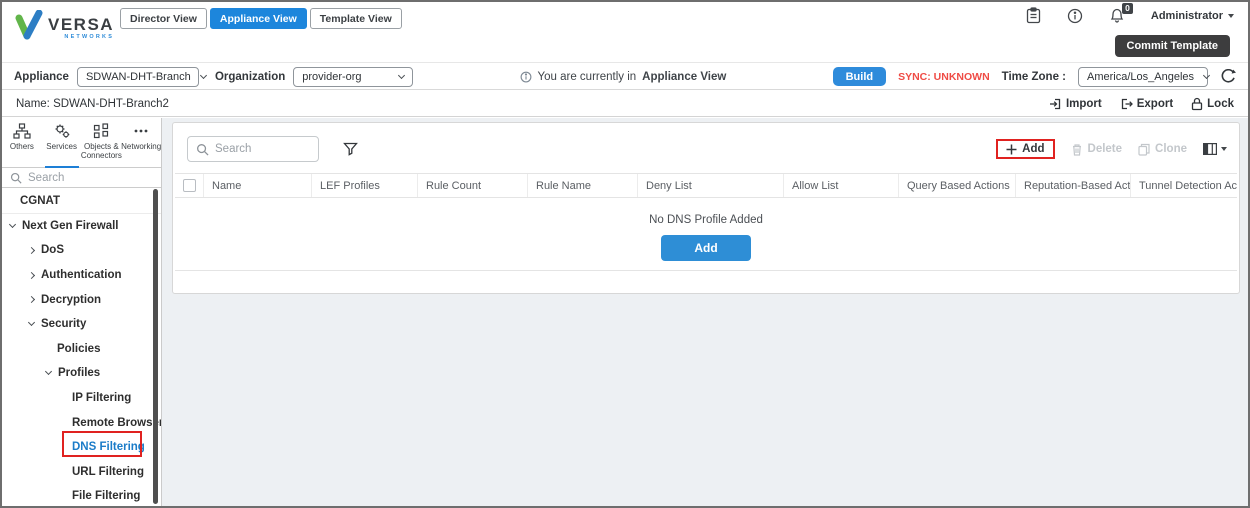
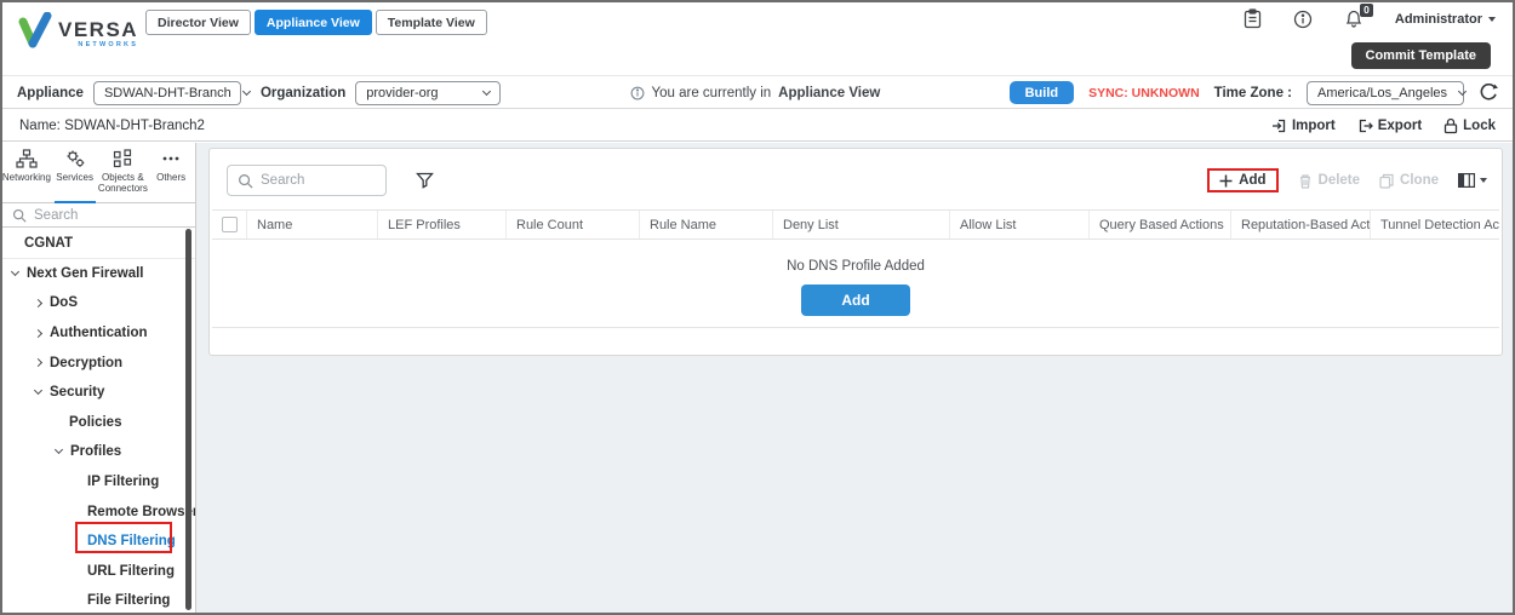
  VERSA
  Director View
  Appliance View
  Template View
  0
  Administrator
  Commit Template
  Appliance
  SDWAN-DHT-Branch
  Organization
  provider-org
  You are currently in
  Appliance View
  Build
  SYNC: UNKNOWN
  Time Zone :
  America/Los_Angeles
  Name: SDWAN-DHT-Branch2
  Import
  Export
  Lock
- Others
+ Networking
  Services
  Objects & Connectors
- Networking
+ Others
  Search
  CGNAT
  Next Gen Firewall
  DoS
  Authentication
  Decryption
  Security
  Policies
  Profiles
  IP Filtering
  Remote Browsr
  DNS Filtering
  URL Filtering
  File Filtering
  Search
  Add
  Delete
  Clone
  Name
  LEF Profiles
  Rule Count
  Rule Name
  Deny List
  Allow List
  Query Based Actions
  Reputation-Based Act
  Tunnel Detection Ac
  No DNS Profile Added
  Add
